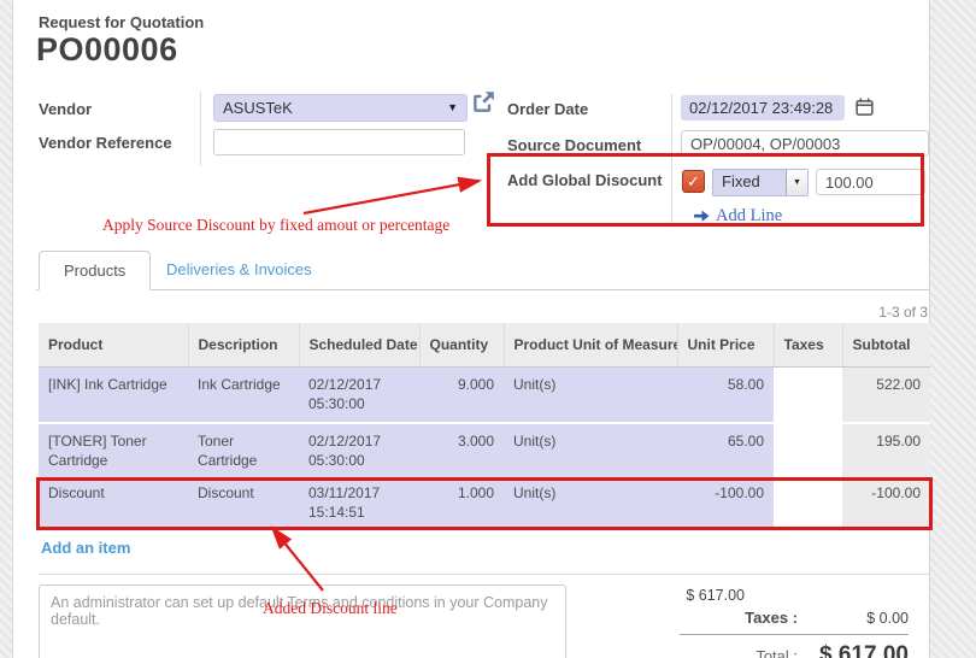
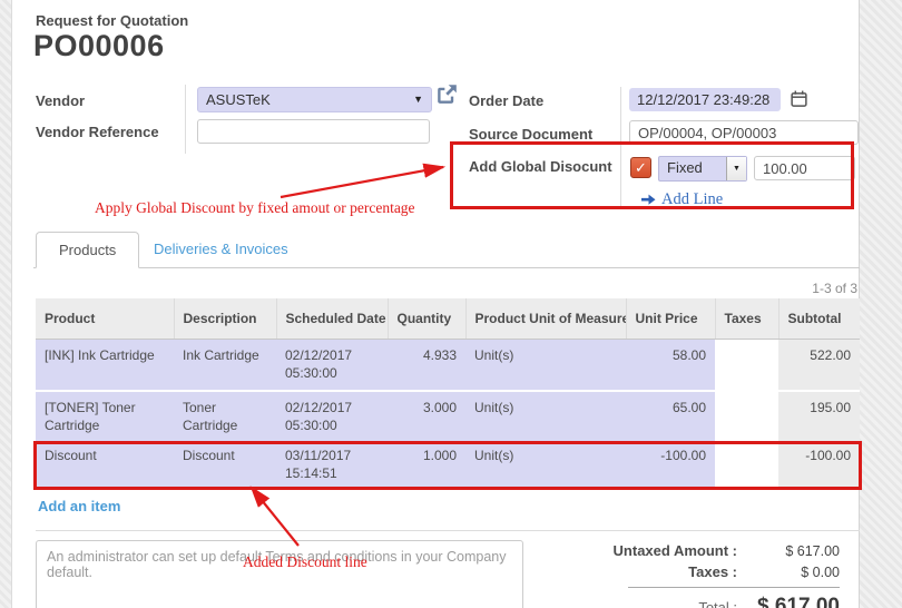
  Request for Quotation
  PO00006
  Vendor
  Vendor Reference
  ASUSTeK
  ▼
  Order Date
  Source Document
  Add Global Disocunt
- 02/12/2017 23:49:28
+ 12/12/2017 23:49:28
  OP/00004, OP/00003
  ✓
  Fixed
  100.00
  Add Line
- Apply Source Discount by fixed amout or percentage
+ Apply Global Discount by fixed amout or percentage
  Products
  Deliveries & Invoices
  1-3 of 3
  Product	Description	Scheduled Date	Quantity	Product Unit of Measur	Unit Price	Taxes	Subtotal
- [INK] Ink Cartridge	Ink Cartridge	02/12/2017 05:30:00	9.000	Unit(s)	58.00		522.00
+ [INK] Ink Cartridge	Ink Cartridge	02/12/2017 05:30:00	4.933	Unit(s)	58.00		522.00
  [TONER] Toner Cartridge	Toner Cartridge	02/12/2017 05:30:00	3.000	Unit(s)	65.00		195.00
  Discount	Discount	03/11/2017 15:14:51	1.000	Unit(s)	-100.00		-100.00
  Add an item
  An administrator can set up default Terms and conditions in your Company default.
+ Untaxed Amount :
  $ 617.00
  Taxes :
  $ 0.00
  Total :
  $ 617.00
  Added Discount line
